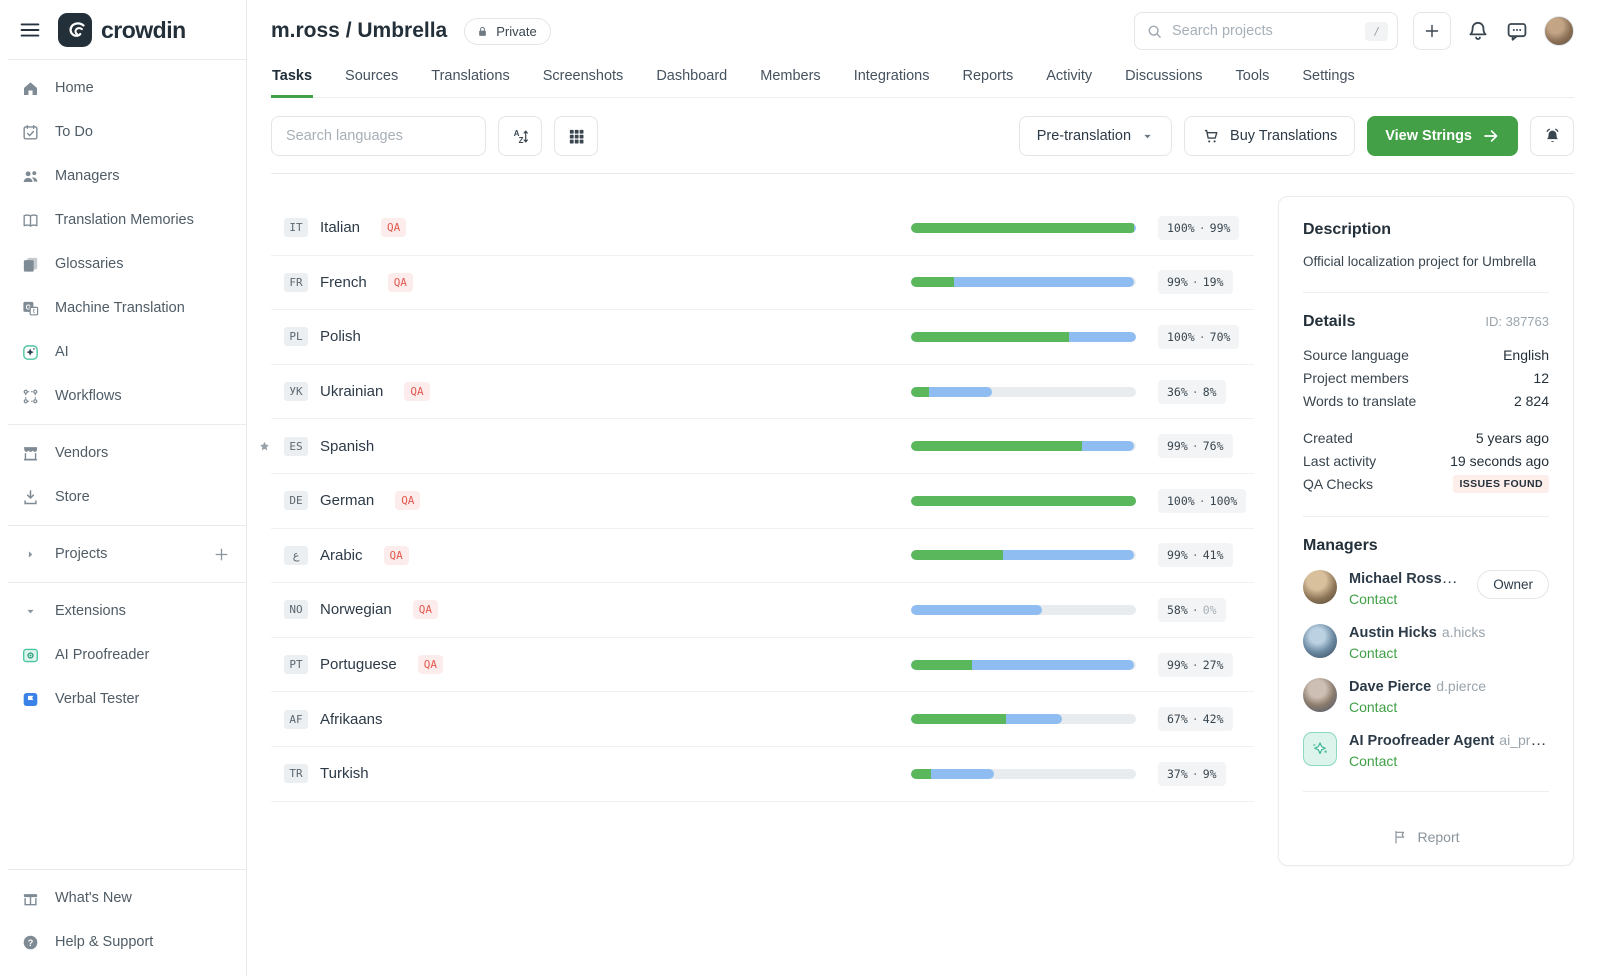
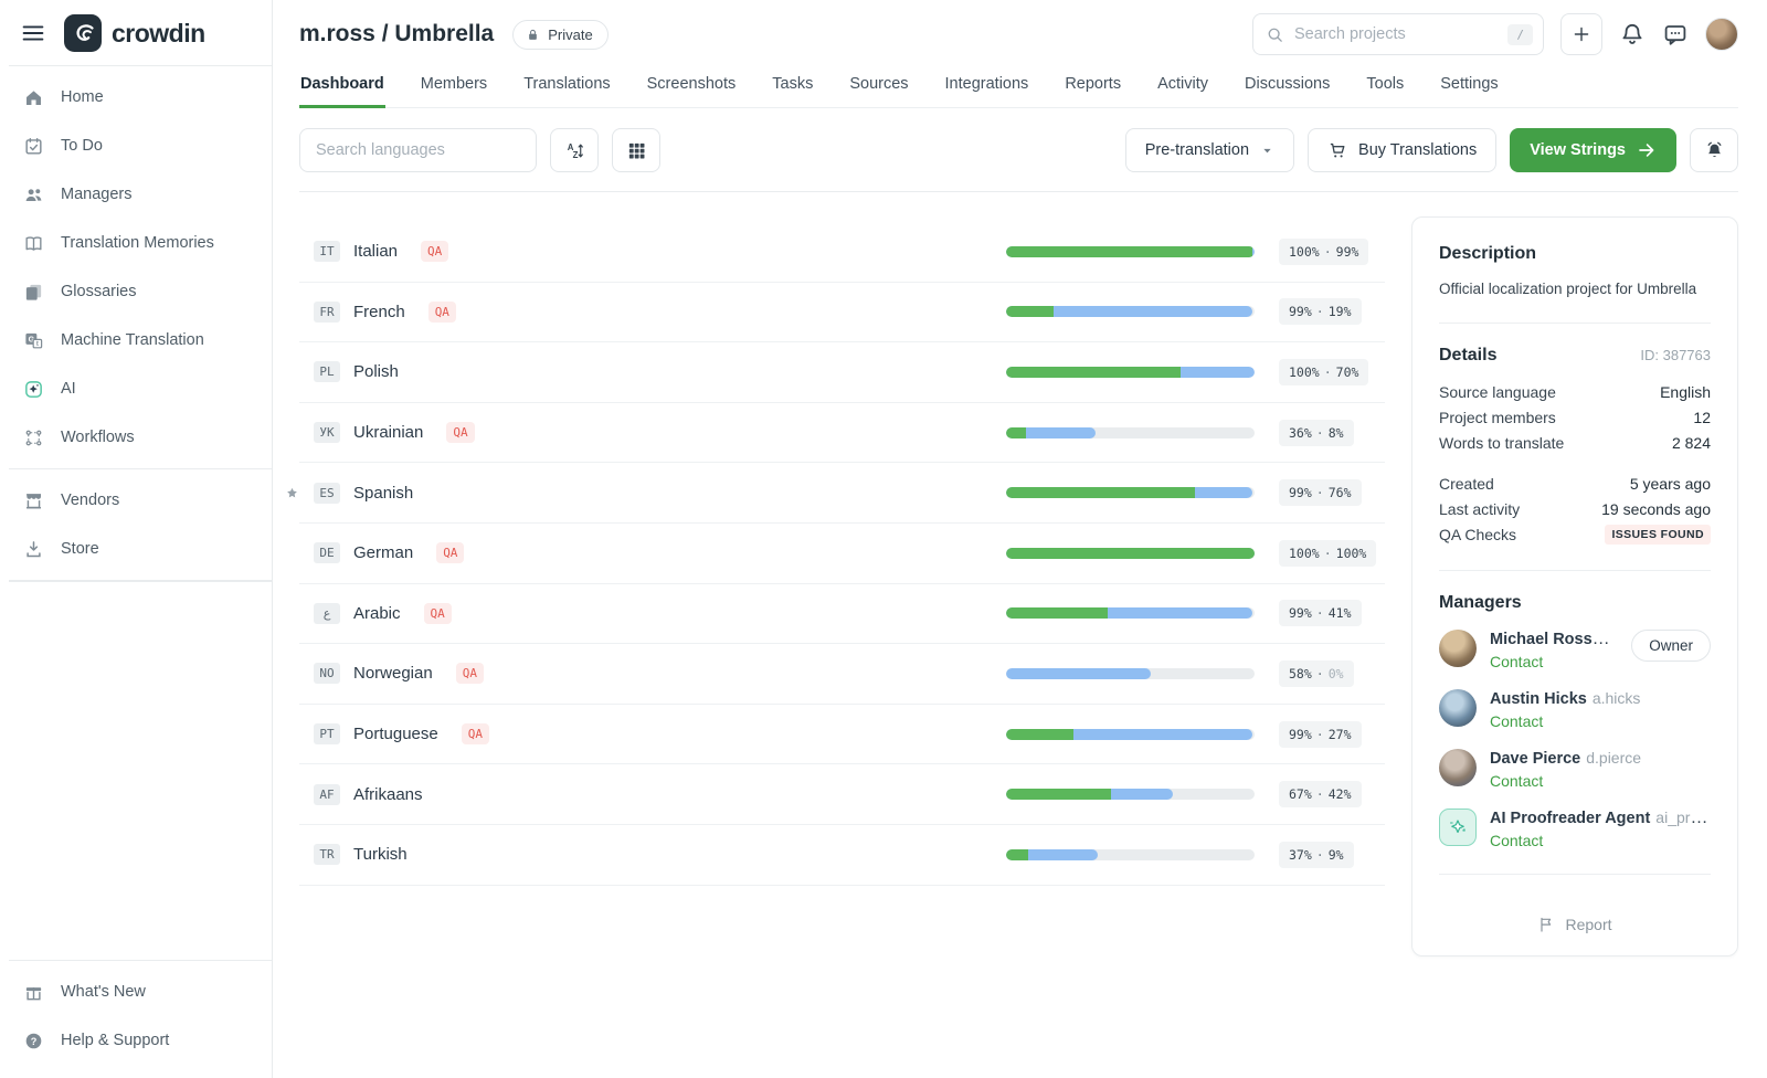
  crowdin
  Home
  To Do
  Managers
  Translation Memories
  Glossaries
  Machine Translation
  AI
  Workflows
  Vendors
  Store
- Projects
- Extensions
- AI Proofreader
- Verbal Tester
  What's New
  Help & Support
  m.ross / Umbrella
  Private
  Search projects
  /
- Tasks
+ Dashboard
- Sources
+ Members
  Translations
  Screenshots
- Dashboard
+ Tasks
- Members
+ Sources
  Integrations
  Reports
  Activity
  Discussions
  Tools
  Settings
  Search languages
  Pre-translation
  Buy Translations
  View Strings
  IT
  Italian
  QA
  100% · 99%
  FR
  French
  QA
  99% · 19%
  PL
  Polish
  100% · 70%
  УК
  Ukrainian
  QA
  36% · 8%
  ES
  Spanish
  99% · 76%
  DE
  German
  QA
  100% · 100%
  ع
  Arabic
  QA
  99% · 41%
  NO
  Norwegian
  QA
  58% · 0%
  PT
  Portuguese
  QA
  99% · 27%
  AF
  Afrikaans
  67% · 42%
  TR
  Turkish
  37% · 9%
  Description
  Official localization project for Umbrella
  Details
  ID: 387763
  Source language
  English
  Project members
  12
  Words to translate
  2 824
  Created
  5 years ago
  Last activity
  19 seconds ago
  QA Checks
  ISSUES FOUND
  Managers
  Michael Ross m.
  Contact
  Owner
  Austin Hicks a.hicks
  Contact
  Dave Pierce d.pierce
  Contact
  AI Proofreader Agent ai_proof
  Contact
  Report
